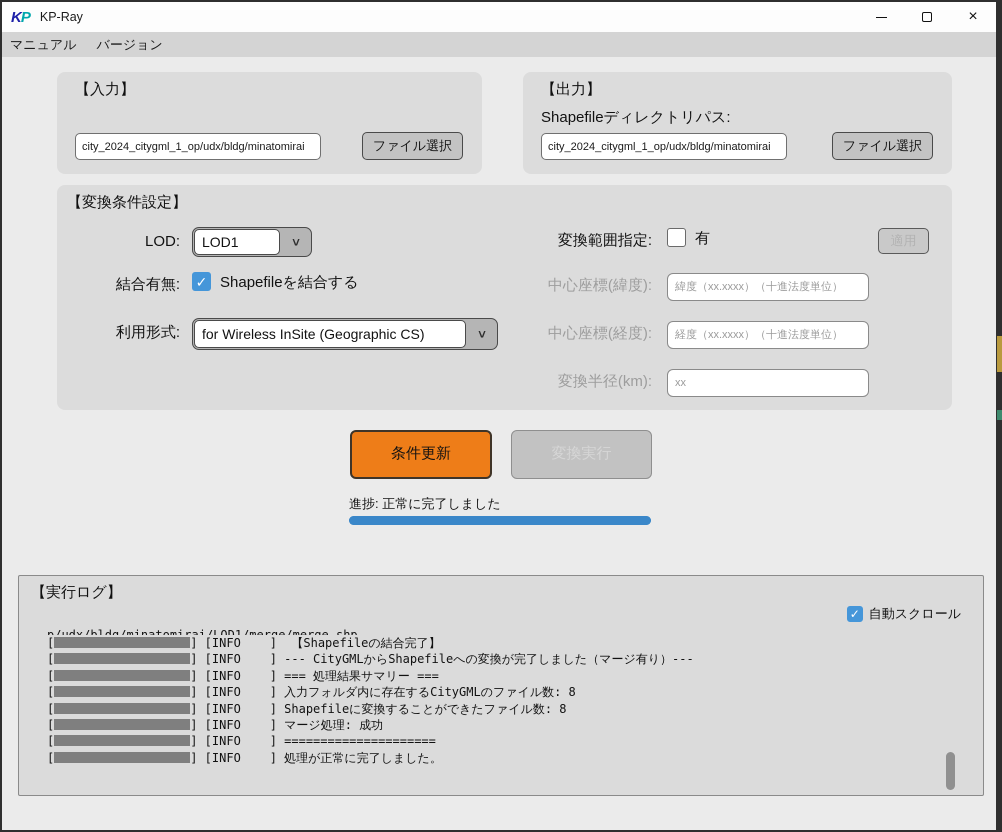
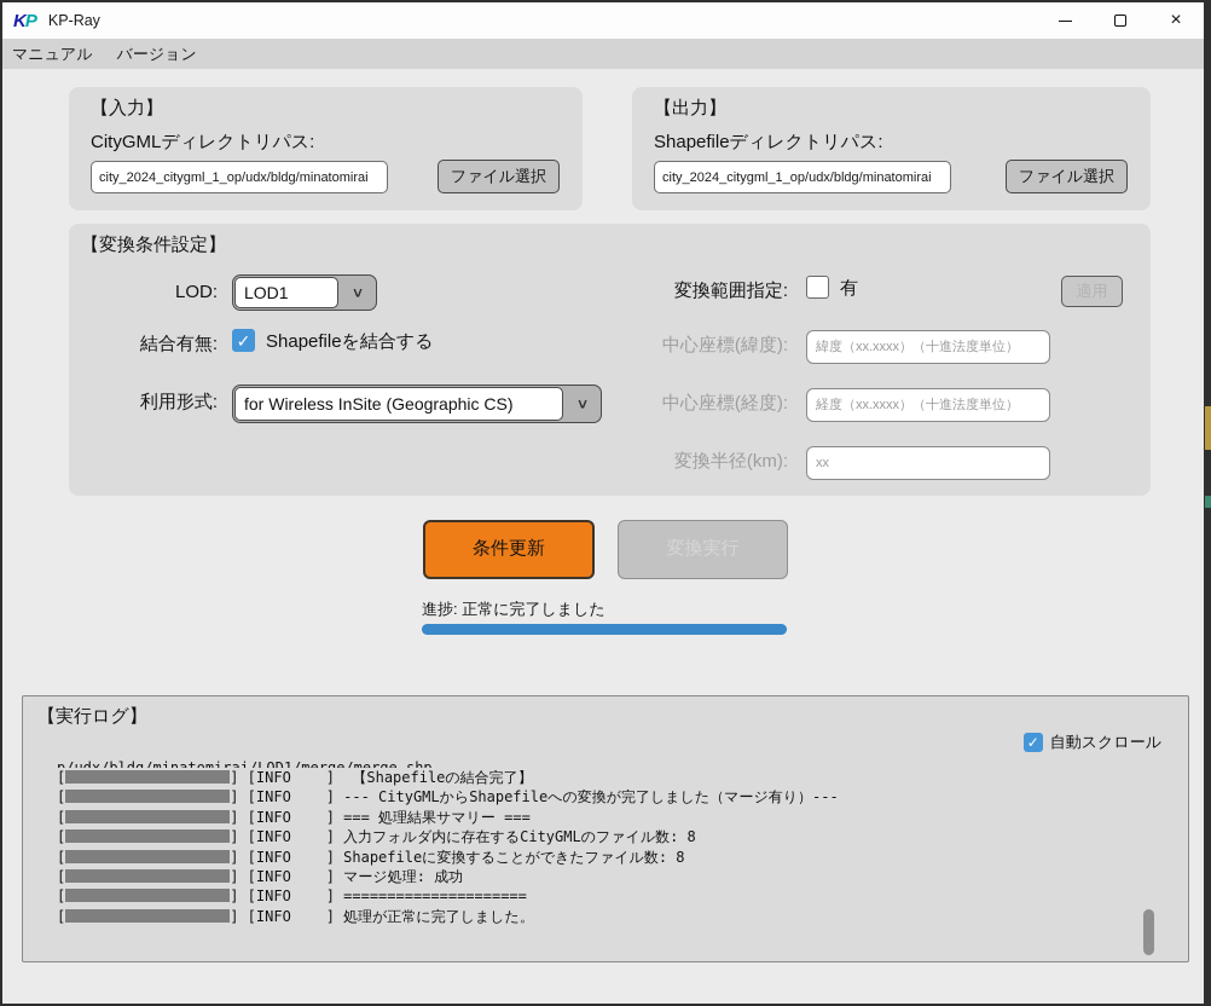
  KP
  KP-Ray
  ×
  マニュアル
  バージョン
  【入力】
+ CityGMLディレクトリパス:
  city_2024_citygml_1_op/udx/bldg/minatomirai
  ファイル選択
  【出力】
  Shapefileディレクトリパス:
  city_2024_citygml_1_op/udx/bldg/minatomirai
  ファイル選択
  【変換条件設定】
  LOD:
  LOD1
  ˅
  結合有無:
  ✓
  Shapefileを結合する
  利用形式:
  for Wireless InSite (Geographic CS)
  ˅
  変換範囲指定:
  有
  中心座標(緯度):
  緯度（xx.xxxx）（十進法度単位）
  中心座標(経度):
  経度（xx.xxxx）（十進法度単位）
  変換半径(km):
  xx
  条件更新
  進捗: 正常に完了しました
  【実行ログ】
  ✓
  自動スクロール
  p/udx/bldg/minatomirai/LOD1/merge/merge.shp
  [ ] [INFO ] 【Shapefileの結合完了】
  [ ] [INFO ] --- CityGMLからShapefileへの変換が完了しました（マージ有り）---
  [ ] [INFO ] === 処理結果サマリー ===
  [ ] [INFO ] 入力フォルダ内に存在するCityGMLのファイル数: 8
  [ ] [INFO ] Shapefileに変換することができたファイル数: 8
  [ ] [INFO ] マージ処理: 成功
  [ ] [INFO ] =====================
  [ ] [INFO ] 処理が正常に完了しました。
